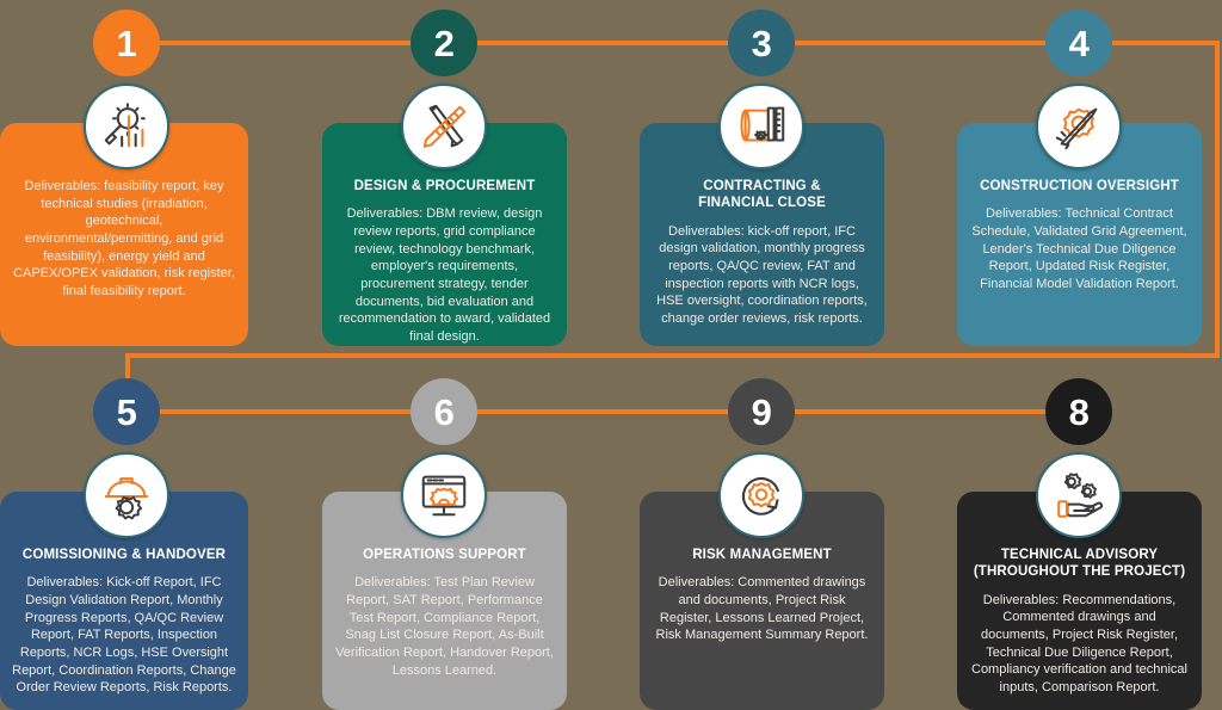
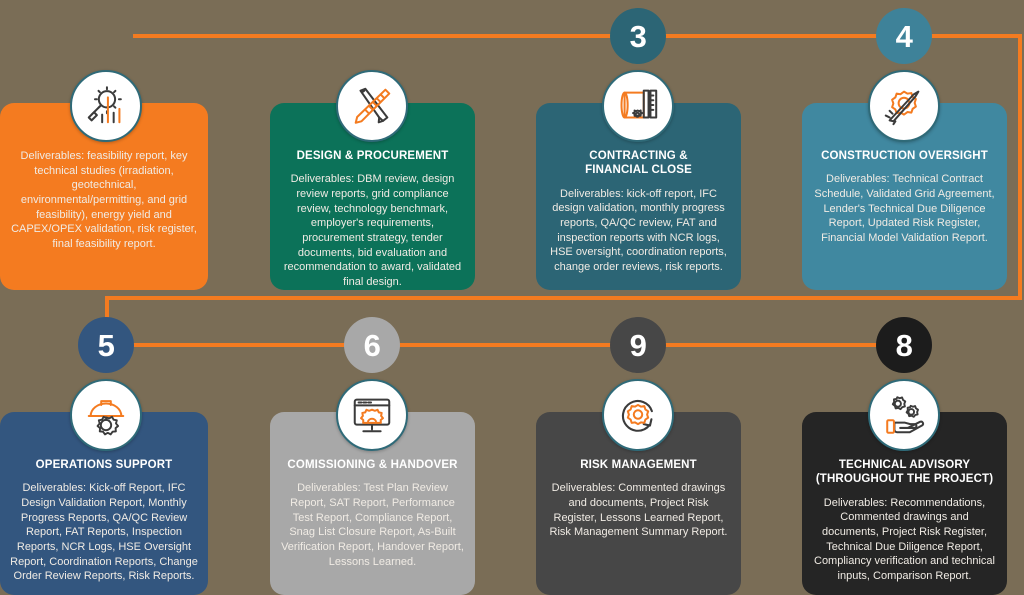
- 1
- 2
  3
  4
  5
  6
  9
  8
  Deliverables: feasibility report, key technical studies (irradiation, geotechnical, environmental/permitting, and grid feasibility), energy yield and CAPEX/OPEX validation, risk register, final feasibility report.
  DESIGN & PROCUREMENT
  Deliverables: DBM review, design review reports, grid compliance review, technology benchmark, employer's requirements, procurement strategy, tender documents, bid evaluation and recommendation to award, validated final design.
  CONTRACTING &
  FINANCIAL CLOSE
  Deliverables: kick-off report, IFC design validation, monthly progress reports, QA/QC review, FAT and inspection reports with NCR logs, HSE oversight, coordination reports, change order reviews, risk reports.
  CONSTRUCTION OVERSIGHT
  Deliverables: Technical Contract Schedule, Validated Grid Agreement, Lender's Technical Due Diligence Report, Updated Risk Register, Financial Model Validation Report.
- COMISSIONING & HANDOVER
+ OPERATIONS SUPPORT
  Deliverables: Kick-off Report, IFC Design Validation Report, Monthly Progress Reports, QA/QC Review Report, FAT Reports, Inspection Reports, NCR Logs, HSE Oversight Report, Coordination Reports, Change Order Review Reports, Risk Reports.
- OPERATIONS SUPPORT
+ COMISSIONING & HANDOVER
  Deliverables: Test Plan Review Report, SAT Report, Performance Test Report, Compliance Report, Snag List Closure Report, As-Built Verification Report, Handover Report, Lessons Learned.
  RISK MANAGEMENT
- Deliverables: Commented drawings and documents, Project Risk Register, Lessons Learned Project, Risk Management Summary Report.
+ Deliverables: Commented drawings and documents, Project Risk Register, Lessons Learned Report, Risk Management Summary Report.
  TECHNICAL ADVISORY
  (THROUGHOUT THE PROJECT)
  Deliverables: Recommendations, Commented drawings and documents, Project Risk Register, Technical Due Diligence Report, Compliancy verification and technical inputs, Comparison Report.
